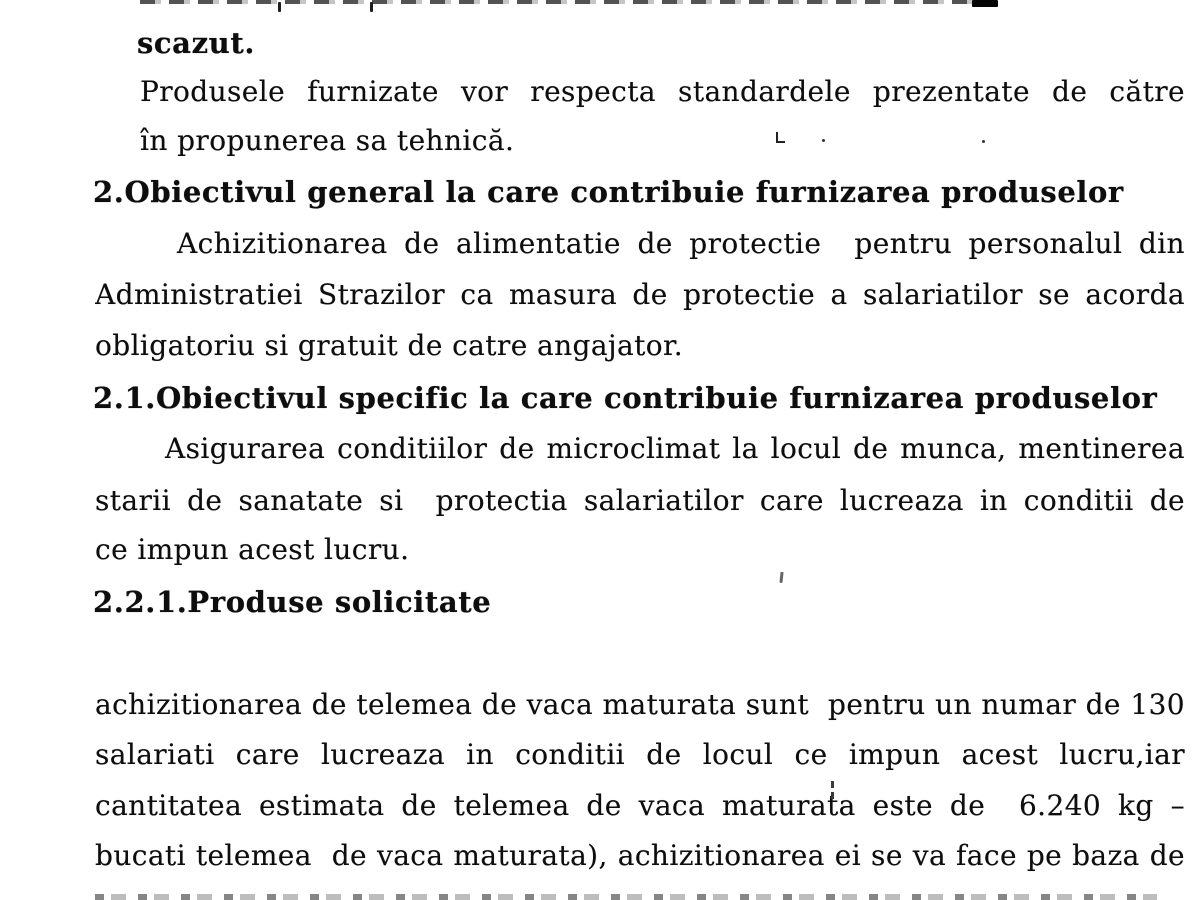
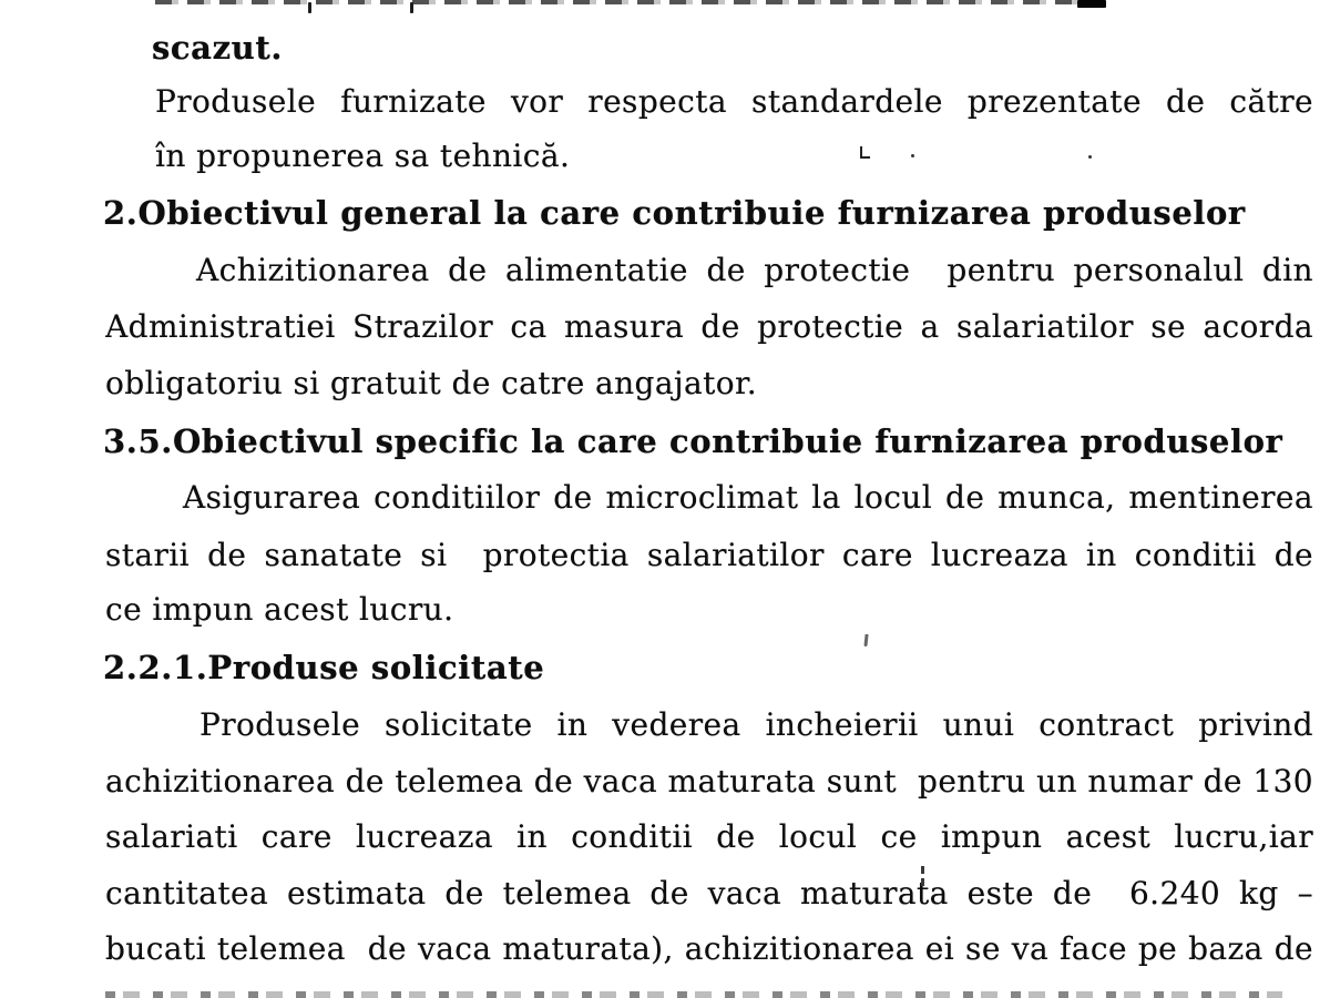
  scazut.
  Produsele furnizate vor respecta standardele prezentate de către
  în propunerea sa tehnică.
  2.Obiectivul general la care contribuie furnizarea produselor
  Achizitionarea de alimentatie de protectie pentru personalul din
  Administratiei Strazilor ca masura de protectie a salariatilor se acorda
  obligatoriu si gratuit de catre angajator.
- 2.1.Obiectivul specific la care contribuie furnizarea produselor
+ 3.5.Obiectivul specific la care contribuie furnizarea produselor
  Asigurarea conditiilor de microclimat la locul de munca, mentinerea
  starii de sanatate si protectia salariatilor care lucreaza in conditii de
  ce impun acest lucru.
  2.2.1.Produse solicitate
+ Produsele solicitate in vederea incheierii unui contract privind
  achizitionarea de telemea de vaca maturata sunt pentru un numar de 130
  salariati care lucreaza in conditii de locul ce impun acest lucru,iar
  cantitatea estimata de telemea de vaca maturata este de 6.240 kg –
  bucati telemea de vaca maturata), achizitionarea ei se va face pe baza de
